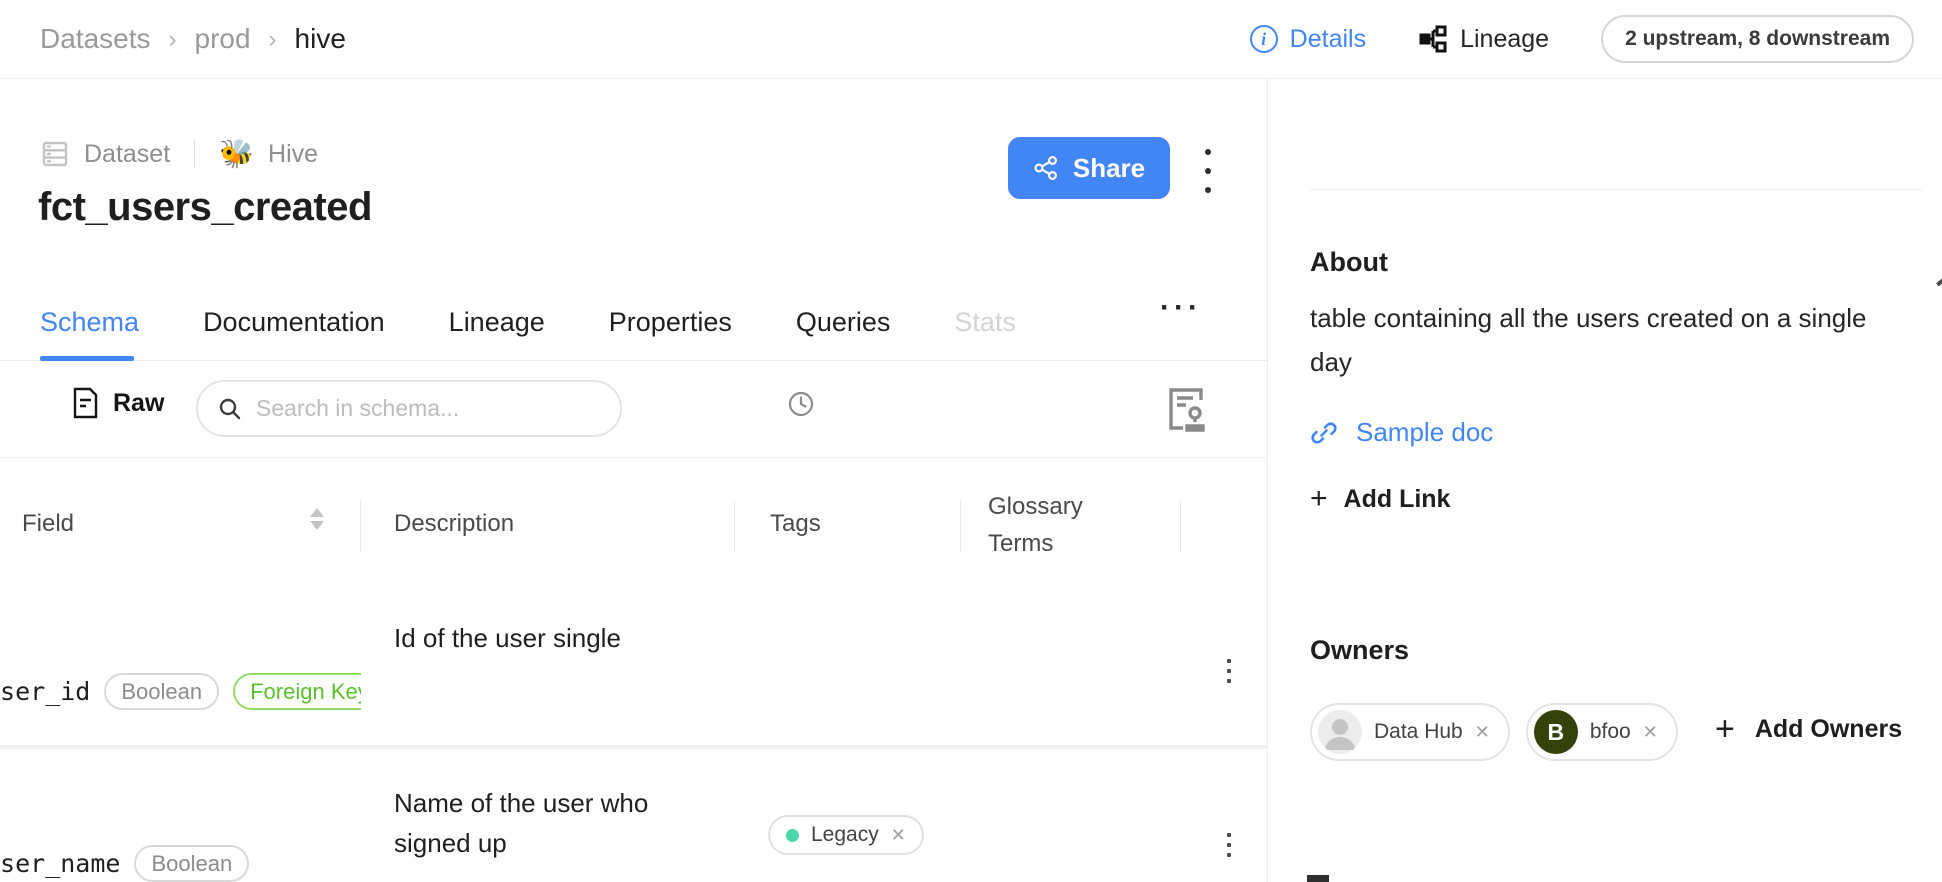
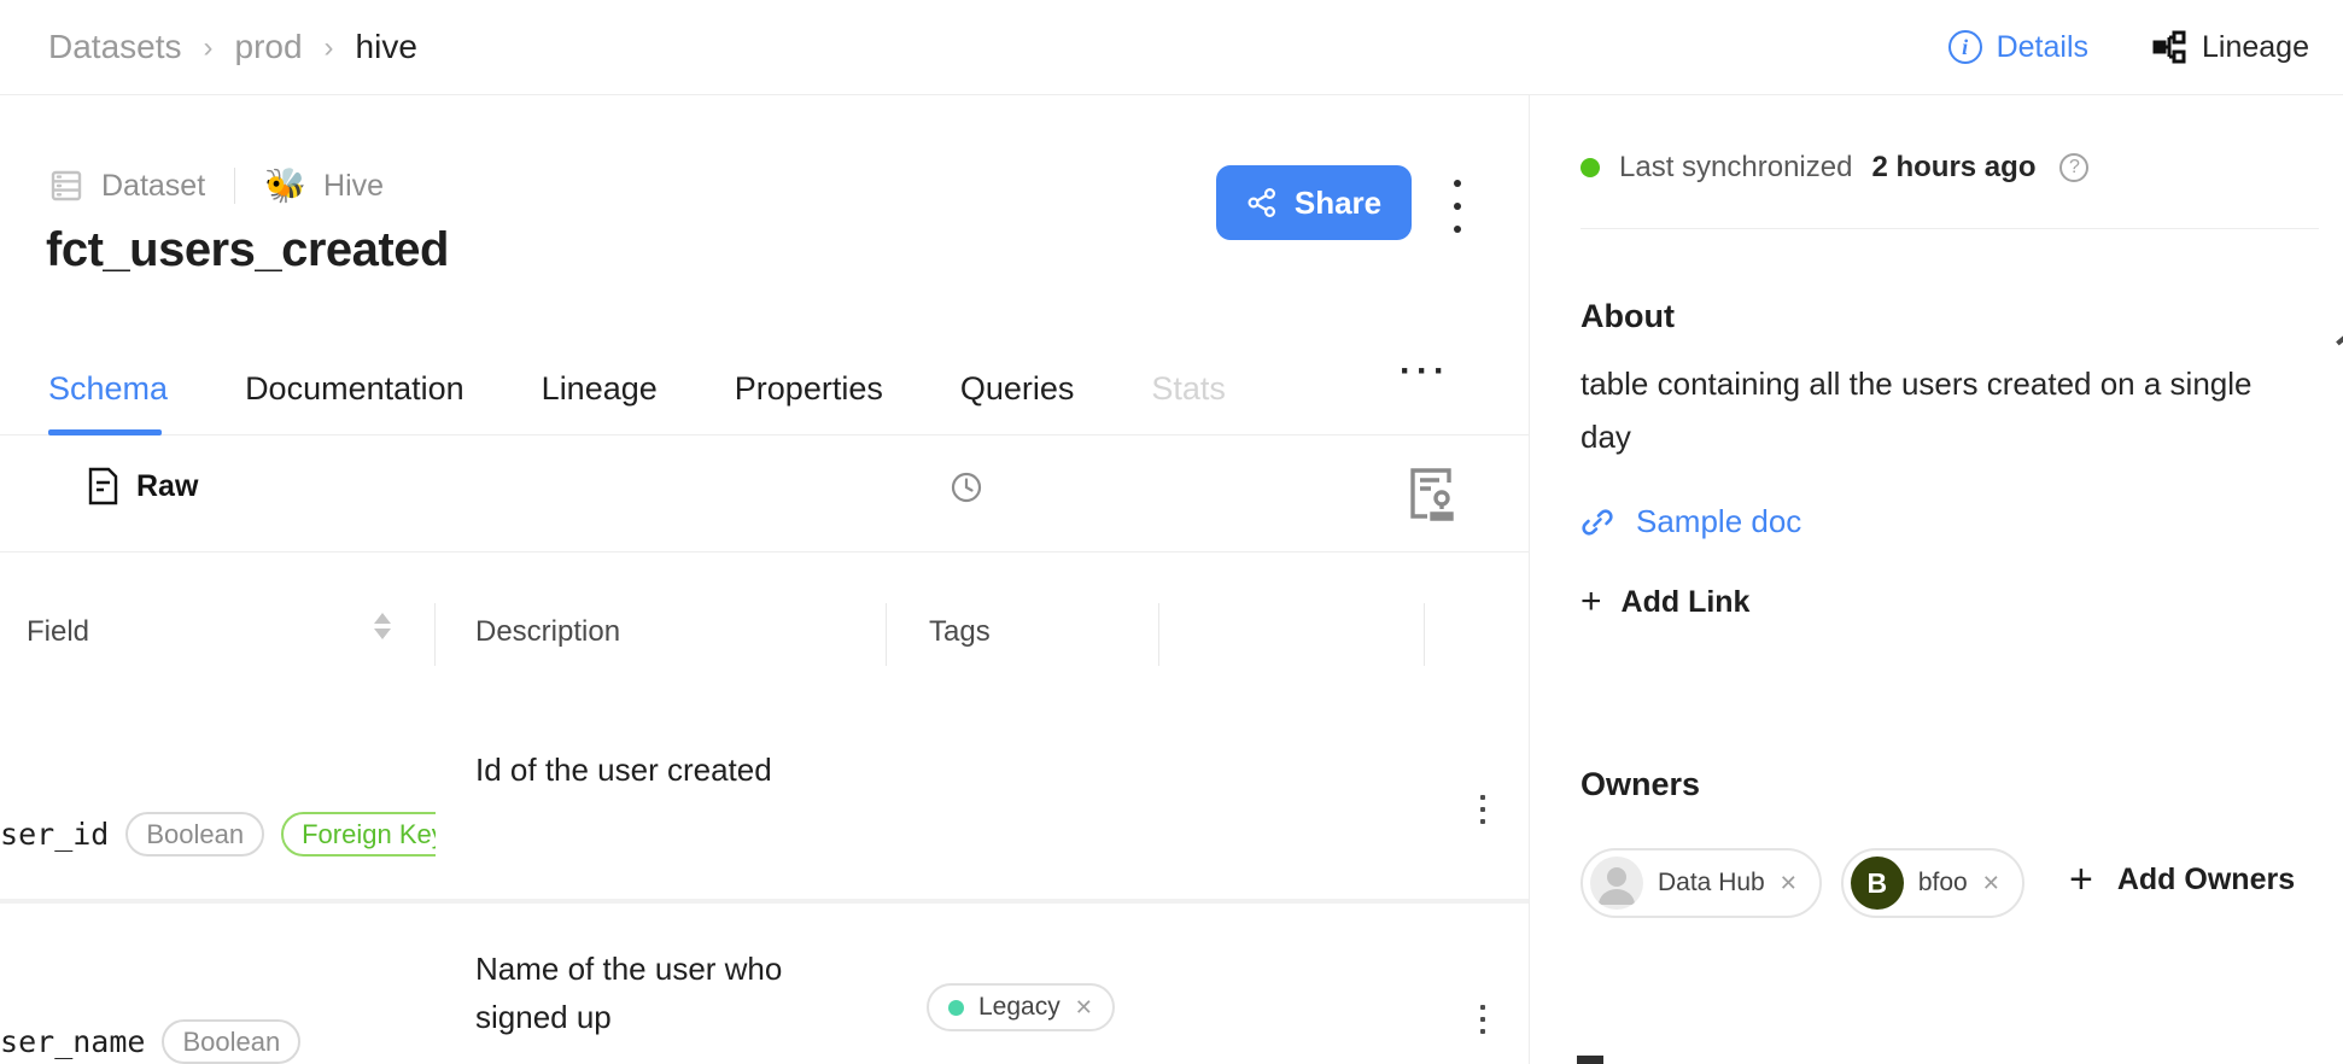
  Datasets
  ›
  prod
  ›
  hive
  i
  Details
  Lineage
- 2 upstream, 8 downstream
  Dataset
  🐝
  Hive
  Share
  fct_users_created
  Schema
  Documentation
  Lineage
  Properties
  Queries
  Stats
  ···
  Raw
- Search in schema...
  Field
  Description
  Tags
- Glossary Terms
- Id of the user single
+ Id of the user created
  ser_id
  Boolean
  Foreign Ke
  Name of the user who signed up
  Legacy
  ✕
  ser_name
  Boolean
+ Last synchronized
+ 2 hours ago
+ ?
  About
  table containing all the users created on a single day
  Sample doc
  +
  Add Link
  Owners
  Data Hub
  ✕
  B
  bfoo
  ✕
  +
  Add Owners
